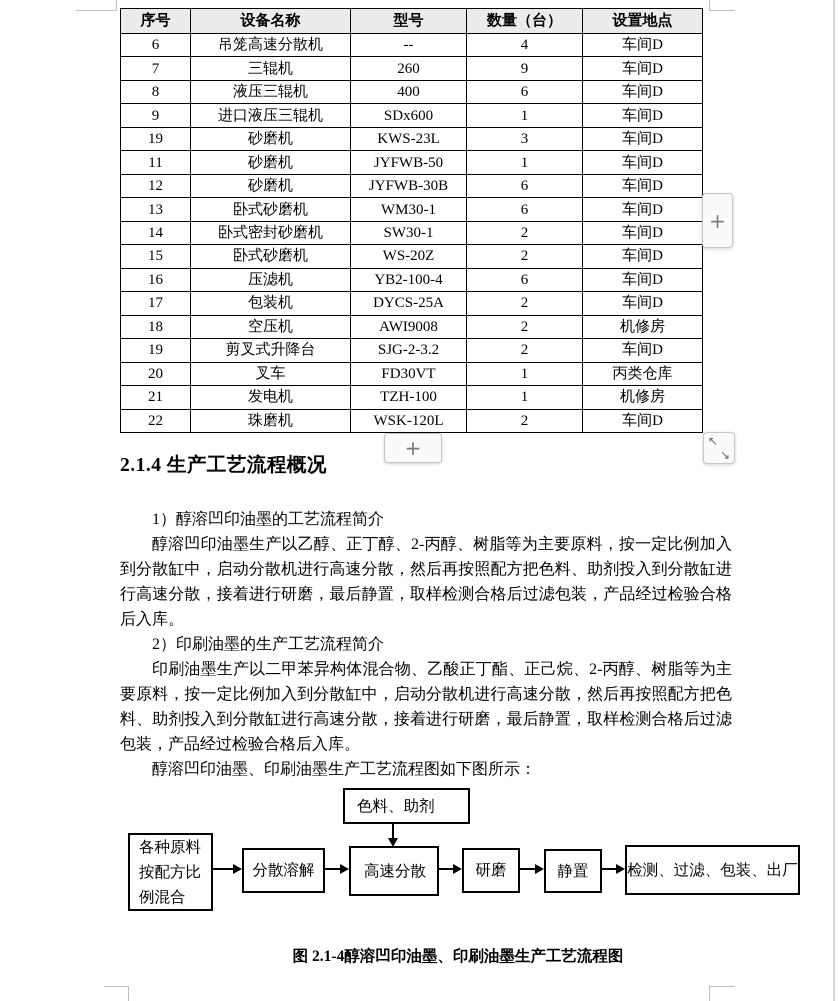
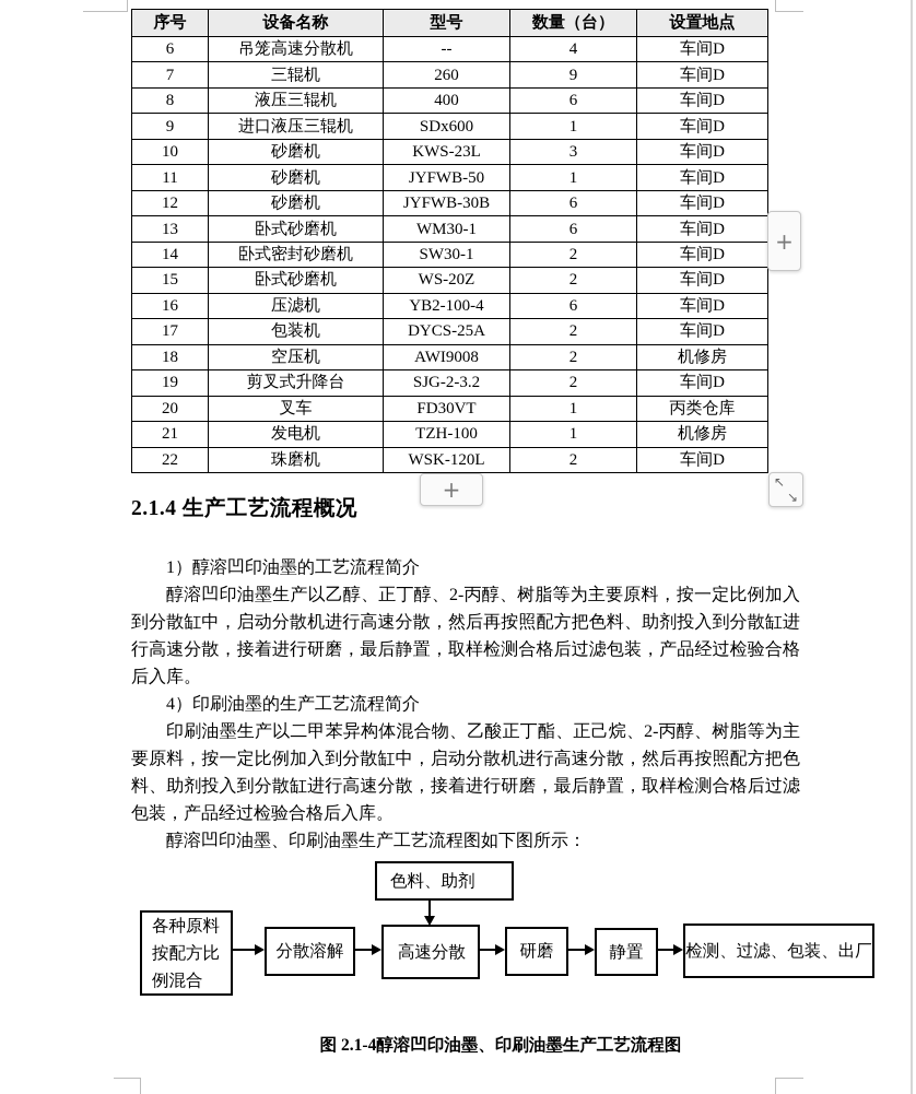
  序号	设备名称	型号	数量（台）	设置地点
  6	吊笼高速分散机	--	4	车间D
  7	三辊机	260	9	车间D
  8	液压三辊机	400	6	车间D
  9	进口液压三辊机	SDx600	1	车间D
- 19	砂磨机	KWS-23L	3	车间D
+ 10	砂磨机	KWS-23L	3	车间D
  11	砂磨机	JYFWB-50	1	车间D
  12	砂磨机	JYFWB-30B	6	车间D
  13	卧式砂磨机	WM30-1	6	车间D
  14	卧式密封砂磨机	SW30-1	2	车间D
  15	卧式砂磨机	WS-20Z	2	车间D
  16	压滤机	YB2-100-4	6	车间D
  17	包装机	DYCS-25A	2	车间D
  18	空压机	AWI9008	2	机修房
  19	剪叉式升降台	SJG-2-3.2	2	车间D
  20	叉车	FD30VT	1	丙类仓库
  21	发电机	TZH-100	1	机修房
  22	珠磨机	WSK-120L	2	车间D
  +
  +
  ↖
  ↘
  2.1.4 生产工艺流程概况
  1）醇溶凹印油墨的工艺流程简介
  醇溶凹印油墨生产以乙醇、正丁醇、2-丙醇、树脂等为主要原料，按一定比例加入到分散缸中，启动分散机进行高速分散，然后再按照配方把色料、助剂投入到分散缸进行高速分散，接着进行研磨，最后静置，取样检测合格后过滤包装，产品经过检验合格后入库。
- 2）印刷油墨的生产工艺流程简介
+ 4）印刷油墨的生产工艺流程简介
  印刷油墨生产以二甲苯异构体混合物、乙酸正丁酯、正己烷、2-丙醇、树脂等为主要原料，按一定比例加入到分散缸中，启动分散机进行高速分散，然后再按照配方把色料、助剂投入到分散缸进行高速分散，接着进行研磨，最后静置，取样检测合格后过滤包装，产品经过检验合格后入库。
  醇溶凹印油墨、印刷油墨生产工艺流程图如下图所示：
  色料、助剂
  各种原料按配方比例混合
  分散溶解
  高速分散
  研磨
  静置
  检测、过滤、包装、出厂
  图 2.1-4醇溶凹印油墨、印刷油墨生产工艺流程图
